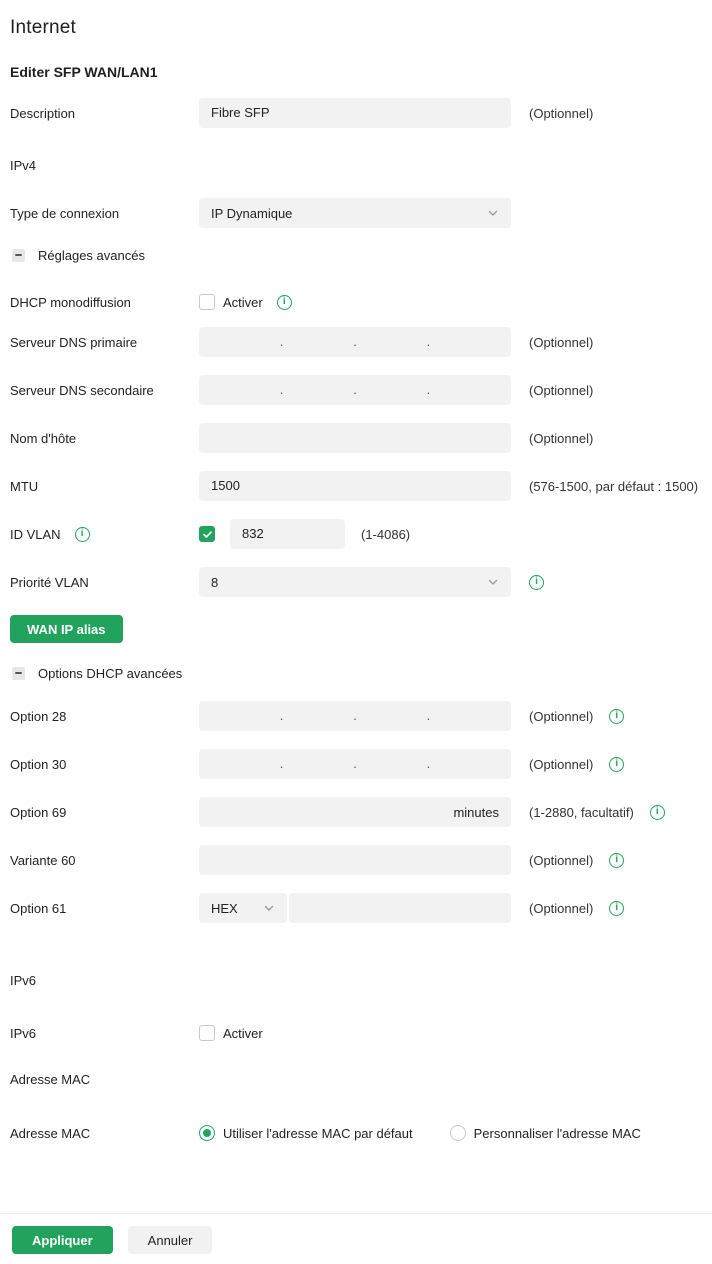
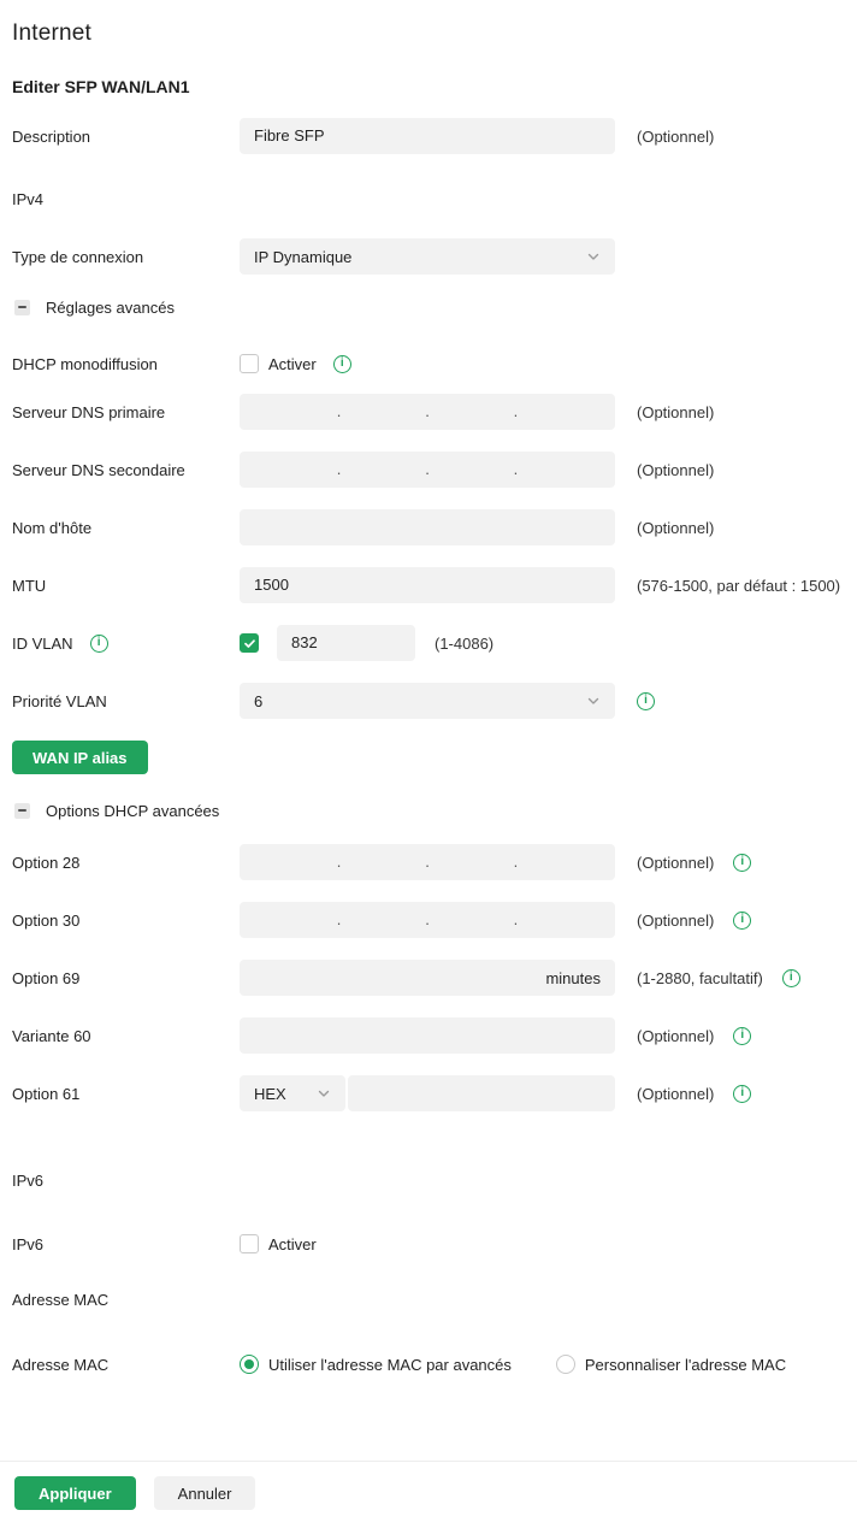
  Internet
  Editer SFP WAN/LAN1
  Description
  Fibre SFP
  (Optionnel)
  IPv4
  Type de connexion
  IP Dynamique
  Réglages avancés
  DHCP monodiffusion
  Activer
  i
  Serveur DNS primaire
  .
  .
  .
  (Optionnel)
  Serveur DNS secondaire
  .
  .
  .
  (Optionnel)
  Nom d'hôte
  (Optionnel)
  MTU
  1500
  (576-1500, par défaut : 1500)
  ID VLAN
  i
  832
  (1-4086)
  Priorité VLAN
- 8
+ 6
  i
  WAN IP alias
  Options DHCP avancées
  Option 28
  .
  .
  .
  (Optionnel)
  i
  Option 30
  .
  .
  .
  (Optionnel)
  i
  Option 69
  minutes
  (1-2880, facultatif)
  i
  Variante 60
  (Optionnel)
  i
  Option 61
  HEX
  (Optionnel)
  i
  IPv6
  IPv6
  Activer
  Adresse MAC
  Adresse MAC
- Utiliser l'adresse MAC par défaut
+ Utiliser l'adresse MAC par avancés
  Personnaliser l'adresse MAC
  Appliquer
  Annuler
